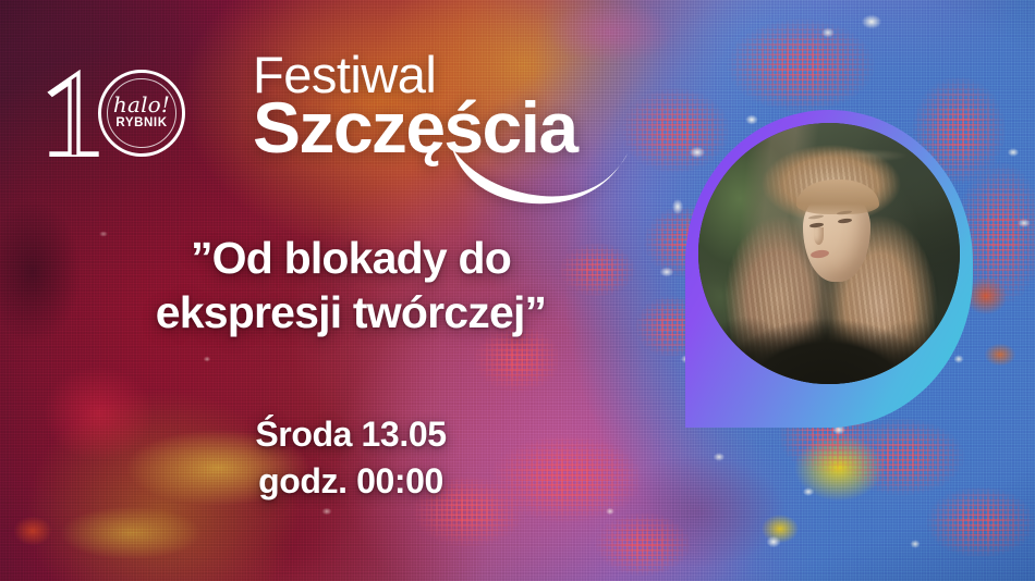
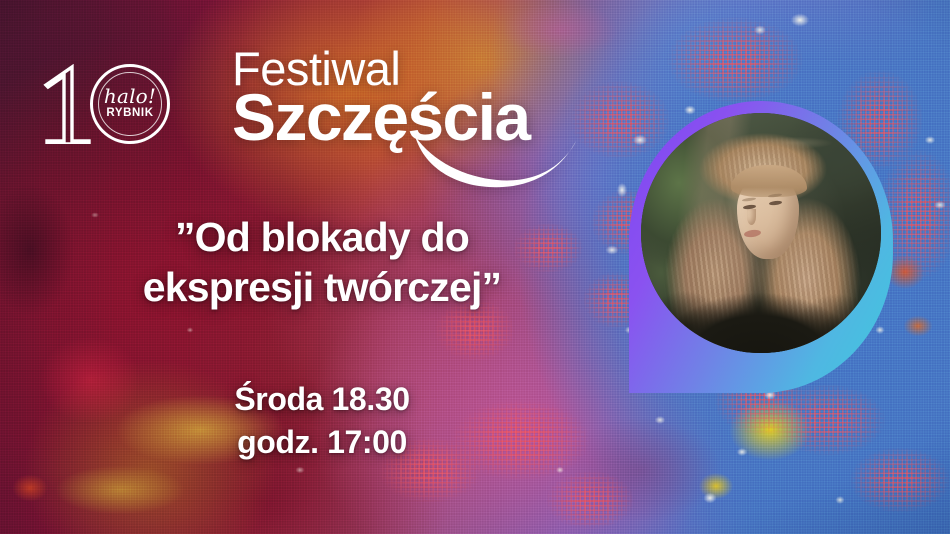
  halo!
  RYBNIK
  Festiwal
  Szczęścia
  ”Od blokady do
  ekspresji twórczej”
- Środa 13.05
+ Środa 18.30
- godz. 00:00
+ godz. 17:00
